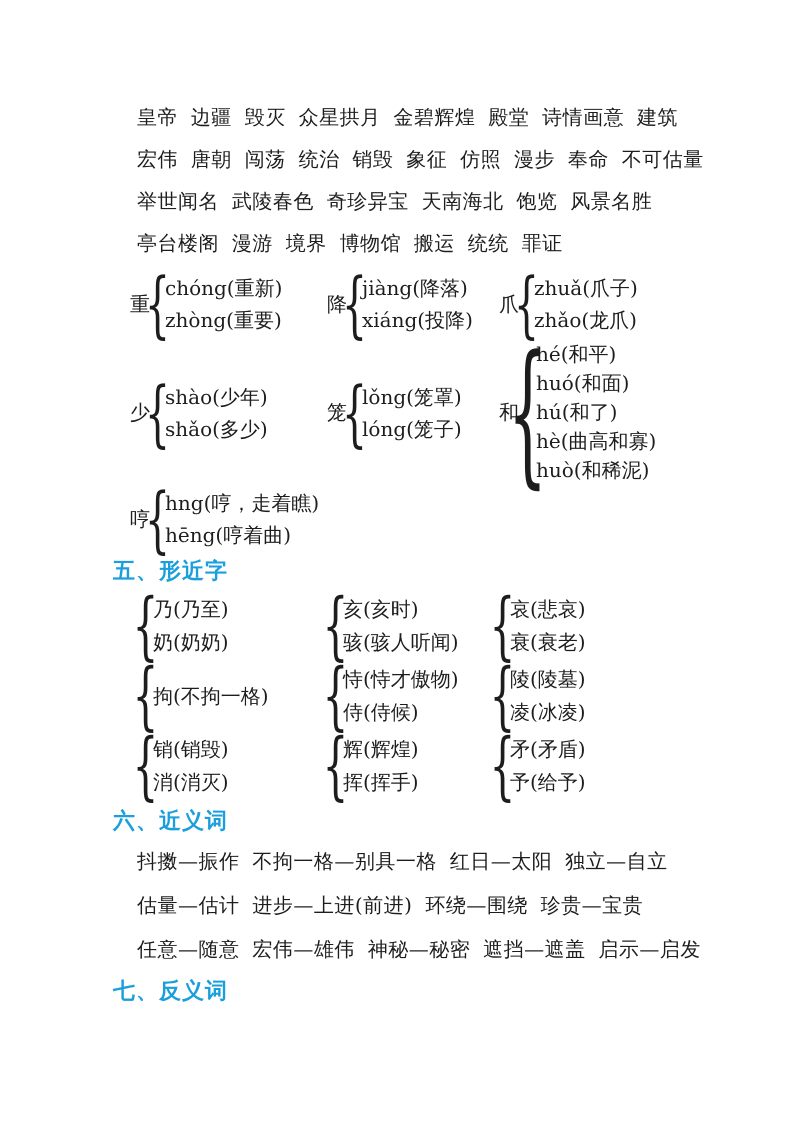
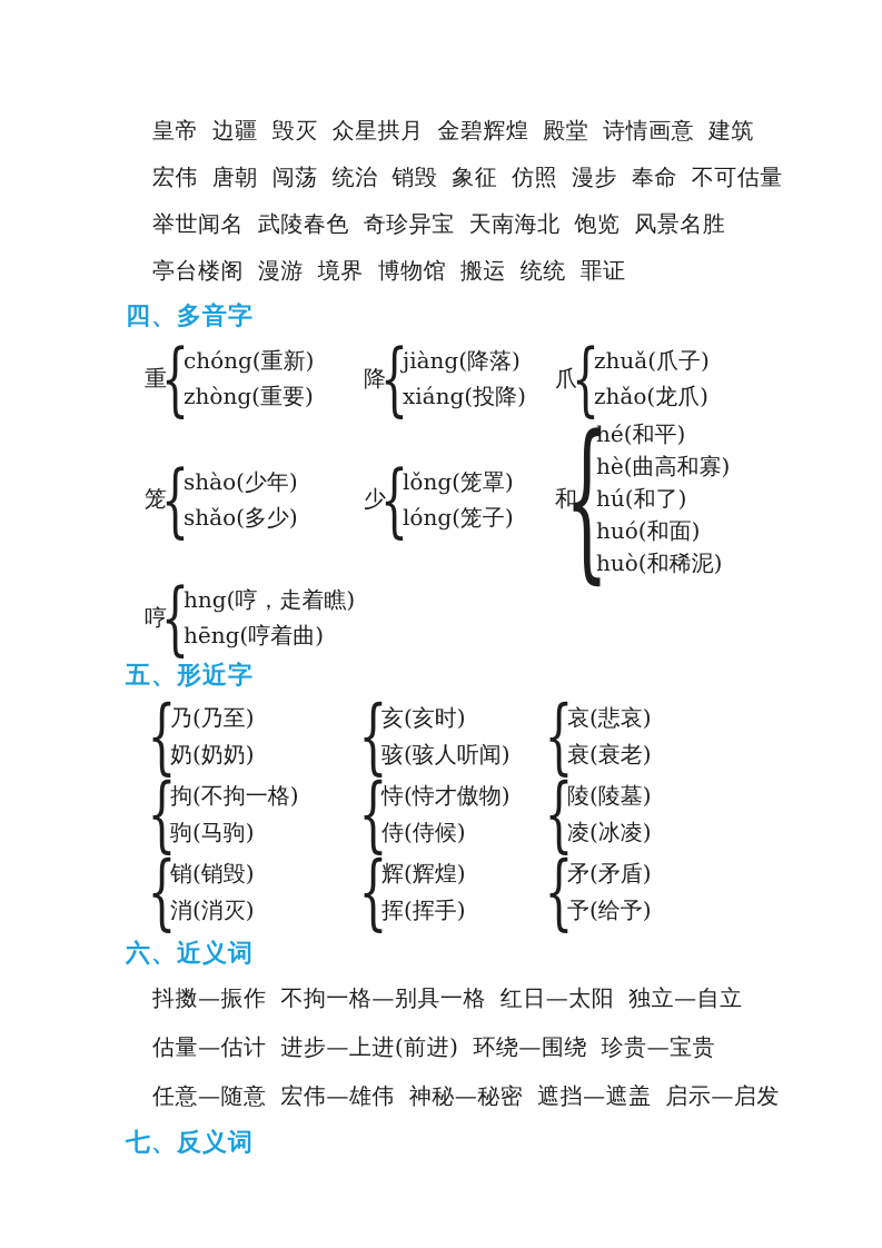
  皇帝 边疆 毁灭 众星拱月 金碧辉煌 殿堂 诗情画意 建筑
  宏伟 唐朝 闯荡 统治 销毁 象征 仿照 漫步 奉命 不可估量
  举世闻名 武陵春色 奇珍异宝 天南海北 饱览 风景名胜
  亭台楼阁 漫游 境界 博物馆 搬运 统统 罪证
+ 四、多音字
  重
  {
  chóng(重新)
  zhòng(重要)
  降
  {
  jiàng(降落)
  xiáng(投降)
  爪
  {
  zhuǎ(爪子)
  zhǎo(龙爪)
- 少
+ 笼
  {
  shào(少年)
  shǎo(多少)
- 笼
+ 少
  {
  lǒng(笼罩)
  lóng(笼子)
  和
  {
  hé(和平)
- huó(和面)
+ hè(曲高和寡)
  hú(和了)
- hè(曲高和寡)
+ huó(和面)
  huò(和稀泥)
  哼
  {
  hng(哼，走着瞧)
  hēng(哼着曲)
  五、形近字
  {
  乃(乃至)
  奶(奶奶)
  {
  亥(亥时)
  骇(骇人听闻)
  {
  哀(悲哀)
  衰(衰老)
  {
  拘(不拘一格)
+ 驹(马驹)
  {
  恃(恃才傲物)
  侍(侍候)
  {
  陵(陵墓)
  凌(冰凌)
  {
  销(销毁)
  消(消灭)
  {
  辉(辉煌)
  挥(挥手)
  {
  矛(矛盾)
  予(给予)
  六、近义词
  抖擞—振作 不拘一格—别具一格 红日—太阳 独立—自立
  估量—估计 进步—上进(前进) 环绕—围绕 珍贵—宝贵
  任意—随意 宏伟—雄伟 神秘—秘密 遮挡—遮盖 启示—启发
  七、反义词
